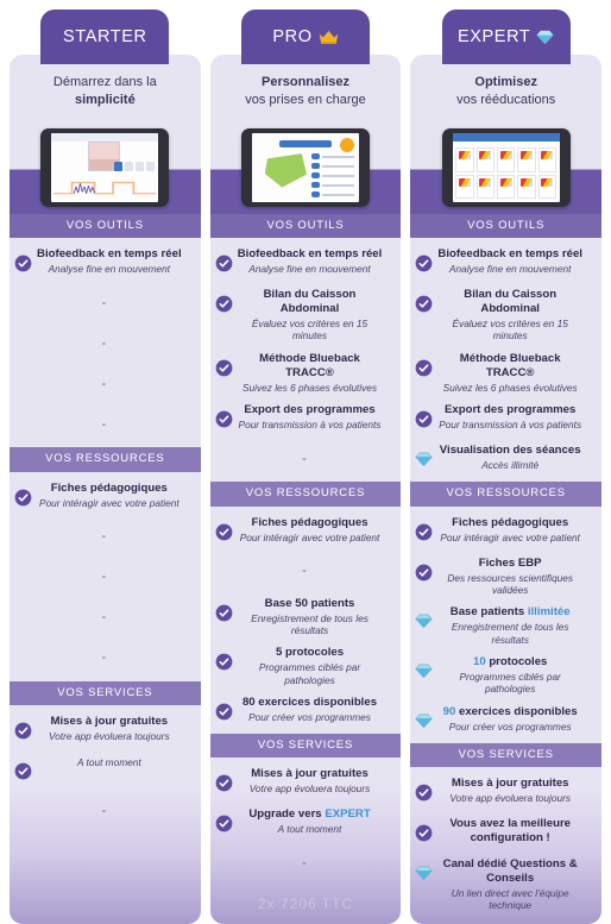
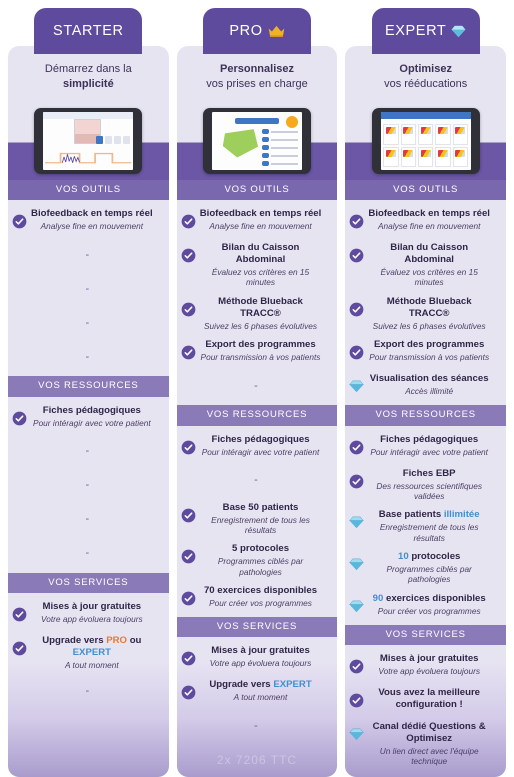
  STARTER
  Démarrez dans la
  simplicité
  VOS OUTILS
  Biofeedback en temps réel
  Analyse fine en mouvement
  -
  -
  -
  -
  VOS RESSOURCES
  Fiches pédagogiques
  Pour intéragir avec votre patient
  -
  -
  -
  -
  VOS SERVICES
  Mises à jour gratuites
  Votre app évoluera toujours
+ Upgrade vers PRO ou EXPERT
  A tout moment
  -
  PRO
  Personnalisez
  vos prises en charge
  VOS OUTILS
  Biofeedback en temps réel
  Analyse fine en mouvement
  Bilan du Caisson Abdominal
  Évaluez vos critères en 15 minutes
  Méthode Blueback TRACC®
  Suivez les 6 phases évolutives
  Export des programmes
  Pour transmission à vos patients
  -
  VOS RESSOURCES
  Fiches pédagogiques
  Pour intéragir avec votre patient
  -
  Base 50 patients
  Enregistrement de tous les résultats
  5 protocoles
  Programmes ciblés par pathologies
- 80 exercices disponibles
+ 70 exercices disponibles
  Pour créer vos programmes
  VOS SERVICES
  Mises à jour gratuites
  Votre app évoluera toujours
  Upgrade vers EXPERT
  A tout moment
  -
  EXPERT
  Optimisez
  vos rééducations
  VOS OUTILS
  Biofeedback en temps réel
  Analyse fine en mouvement
  Bilan du Caisson Abdominal
  Évaluez vos critères en 15 minutes
  Méthode Blueback TRACC®
  Suivez les 6 phases évolutives
  Export des programmes
  Pour transmission à vos patients
  Visualisation des séances
  Accès illimité
  VOS RESSOURCES
  Fiches pédagogiques
  Pour intéragir avec votre patient
  Fiches EBP
  Des ressources scientifiques validées
  Base patients illimitée
  Enregistrement de tous les résultats
  10 protocoles
  Programmes ciblés par pathologies
  90 exercices disponibles
  Pour créer vos programmes
  VOS SERVICES
  Mises à jour gratuites
  Votre app évoluera toujours
  Vous avez la meilleure configuration !
- Canal dédié Questions & Conseils
+ Canal dédié Questions & Optimisez
  Un lien direct avec l'équipe technique
  2x 7206 TTC
